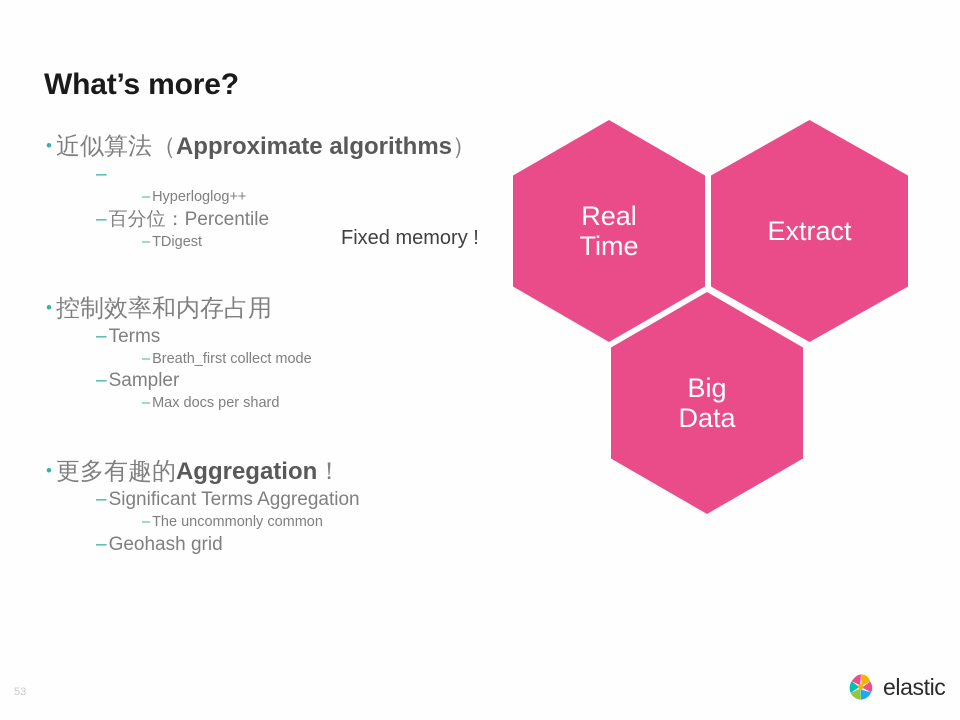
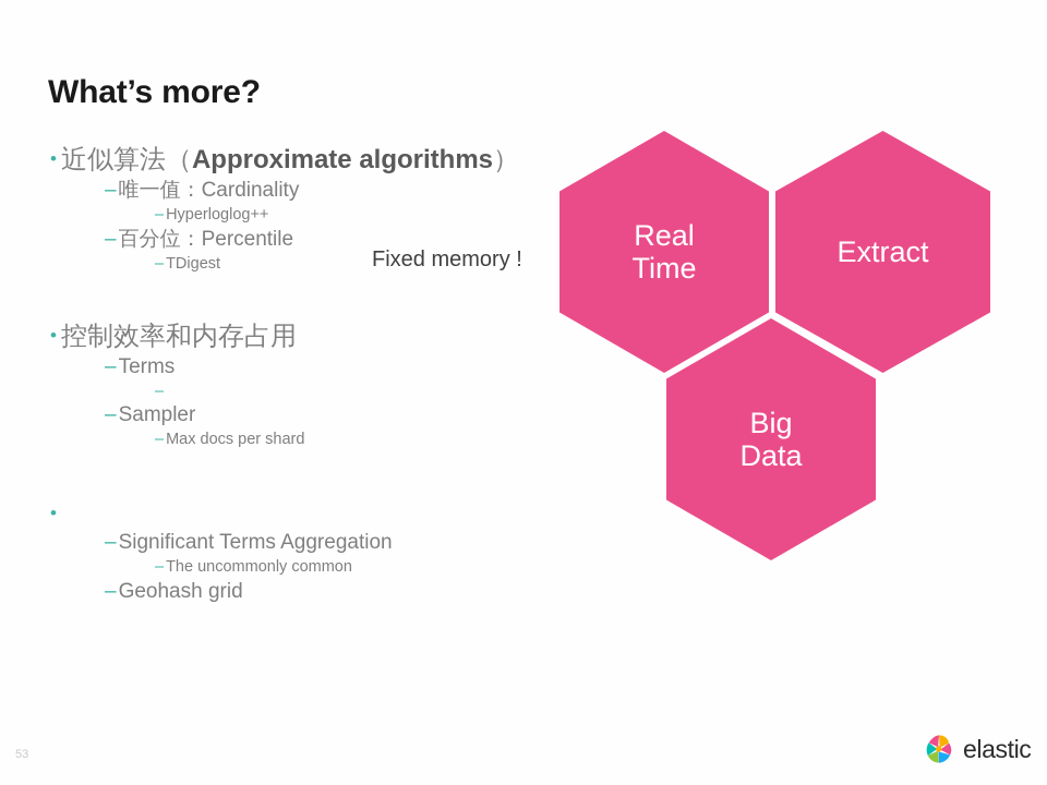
  What’s more?
  •
  近似算法（Approximate algorithms）
  –
+ 唯一值：Cardinality
  –
  Hyperloglog++
  –
  百分位：Percentile
  –
  TDigest
  •
  控制效率和内存占用
  –
  Terms
  –
- Breath_first collect mode
  –
  Sampler
  –
  Max docs per shard
  •
- 更多有趣的Aggregation！
  –
  Significant Terms Aggregation
  –
  The uncommonly common
  –
  Geohash grid
  Fixed memory !
  Real
  Time
  Extract
  Big
  Data
  53
  elastic
